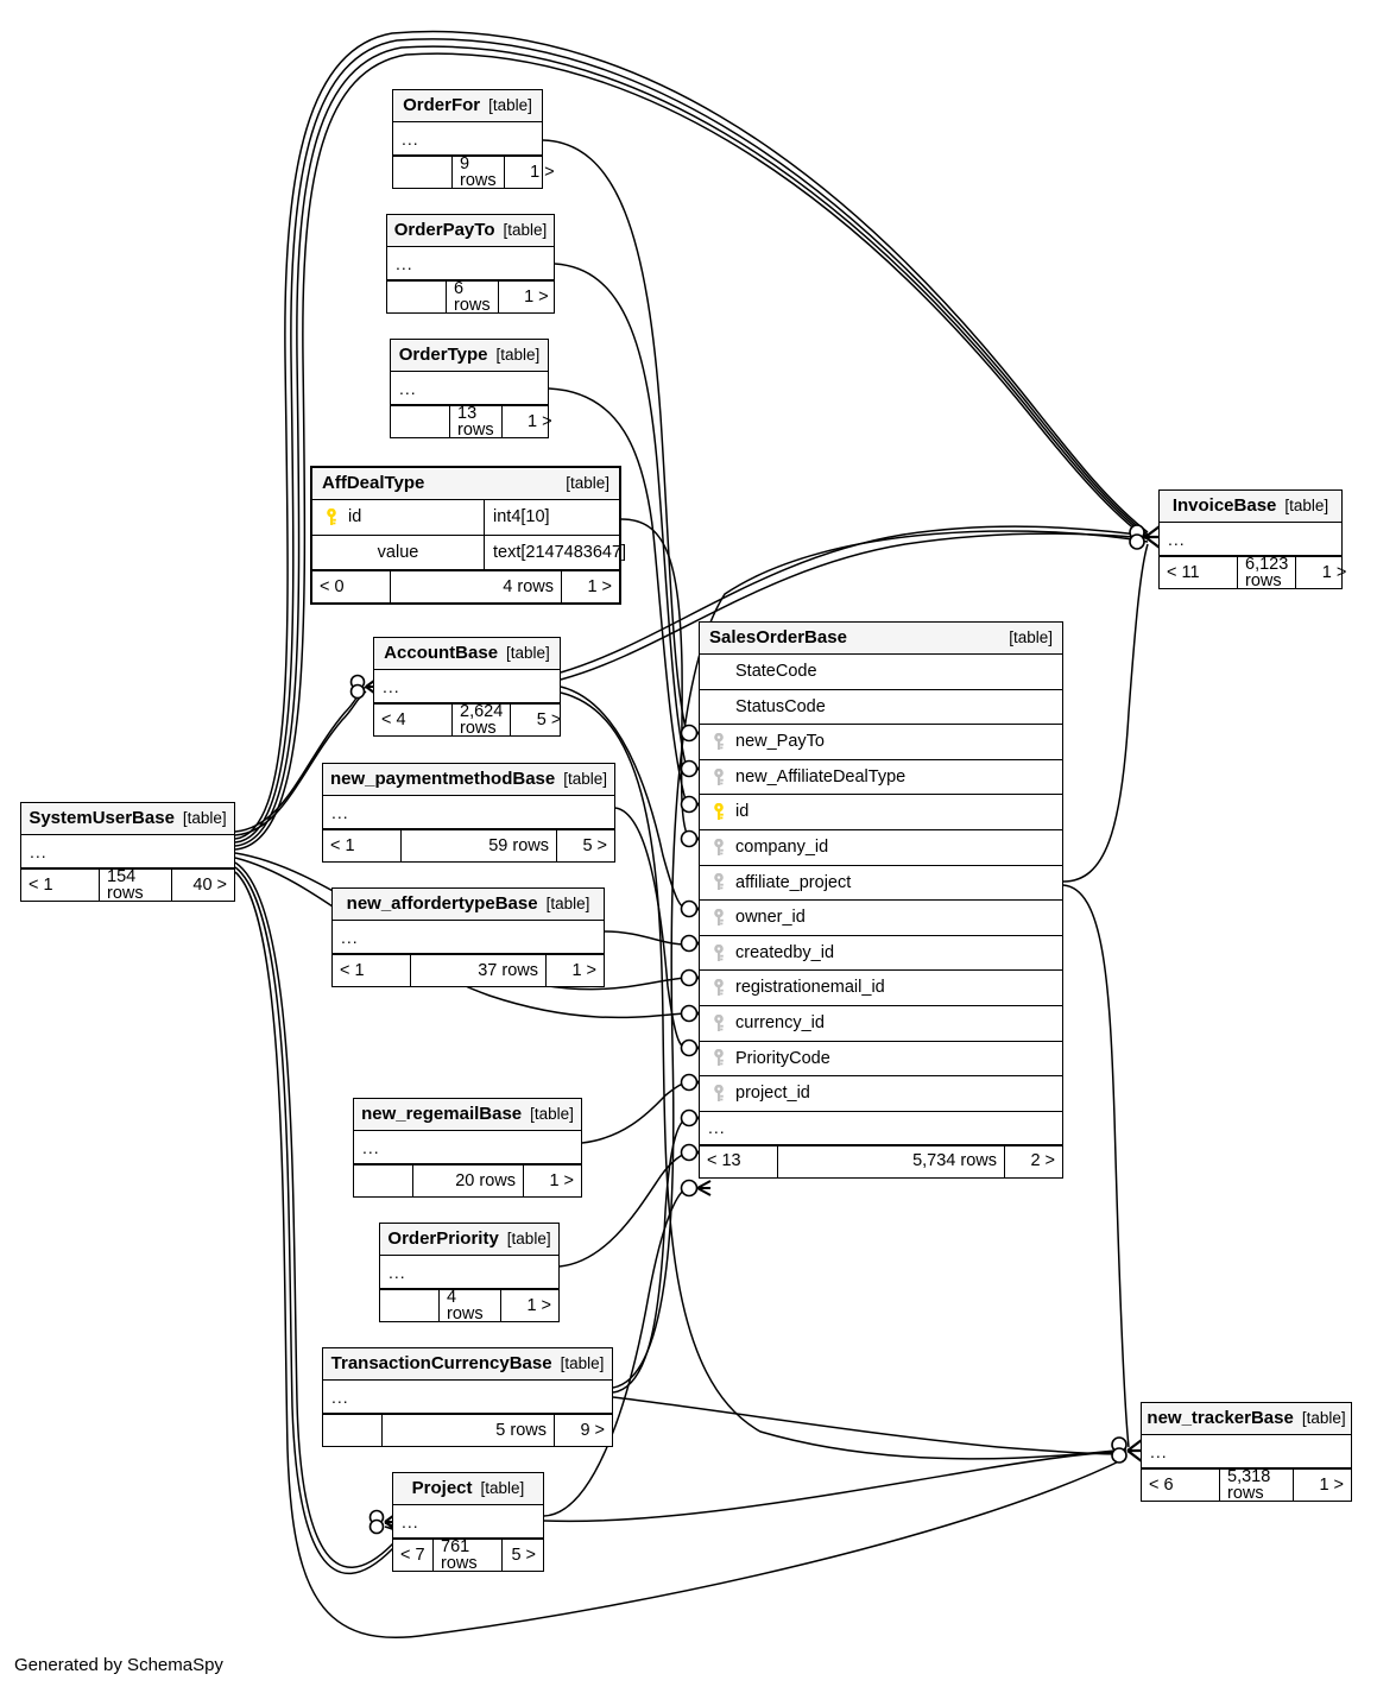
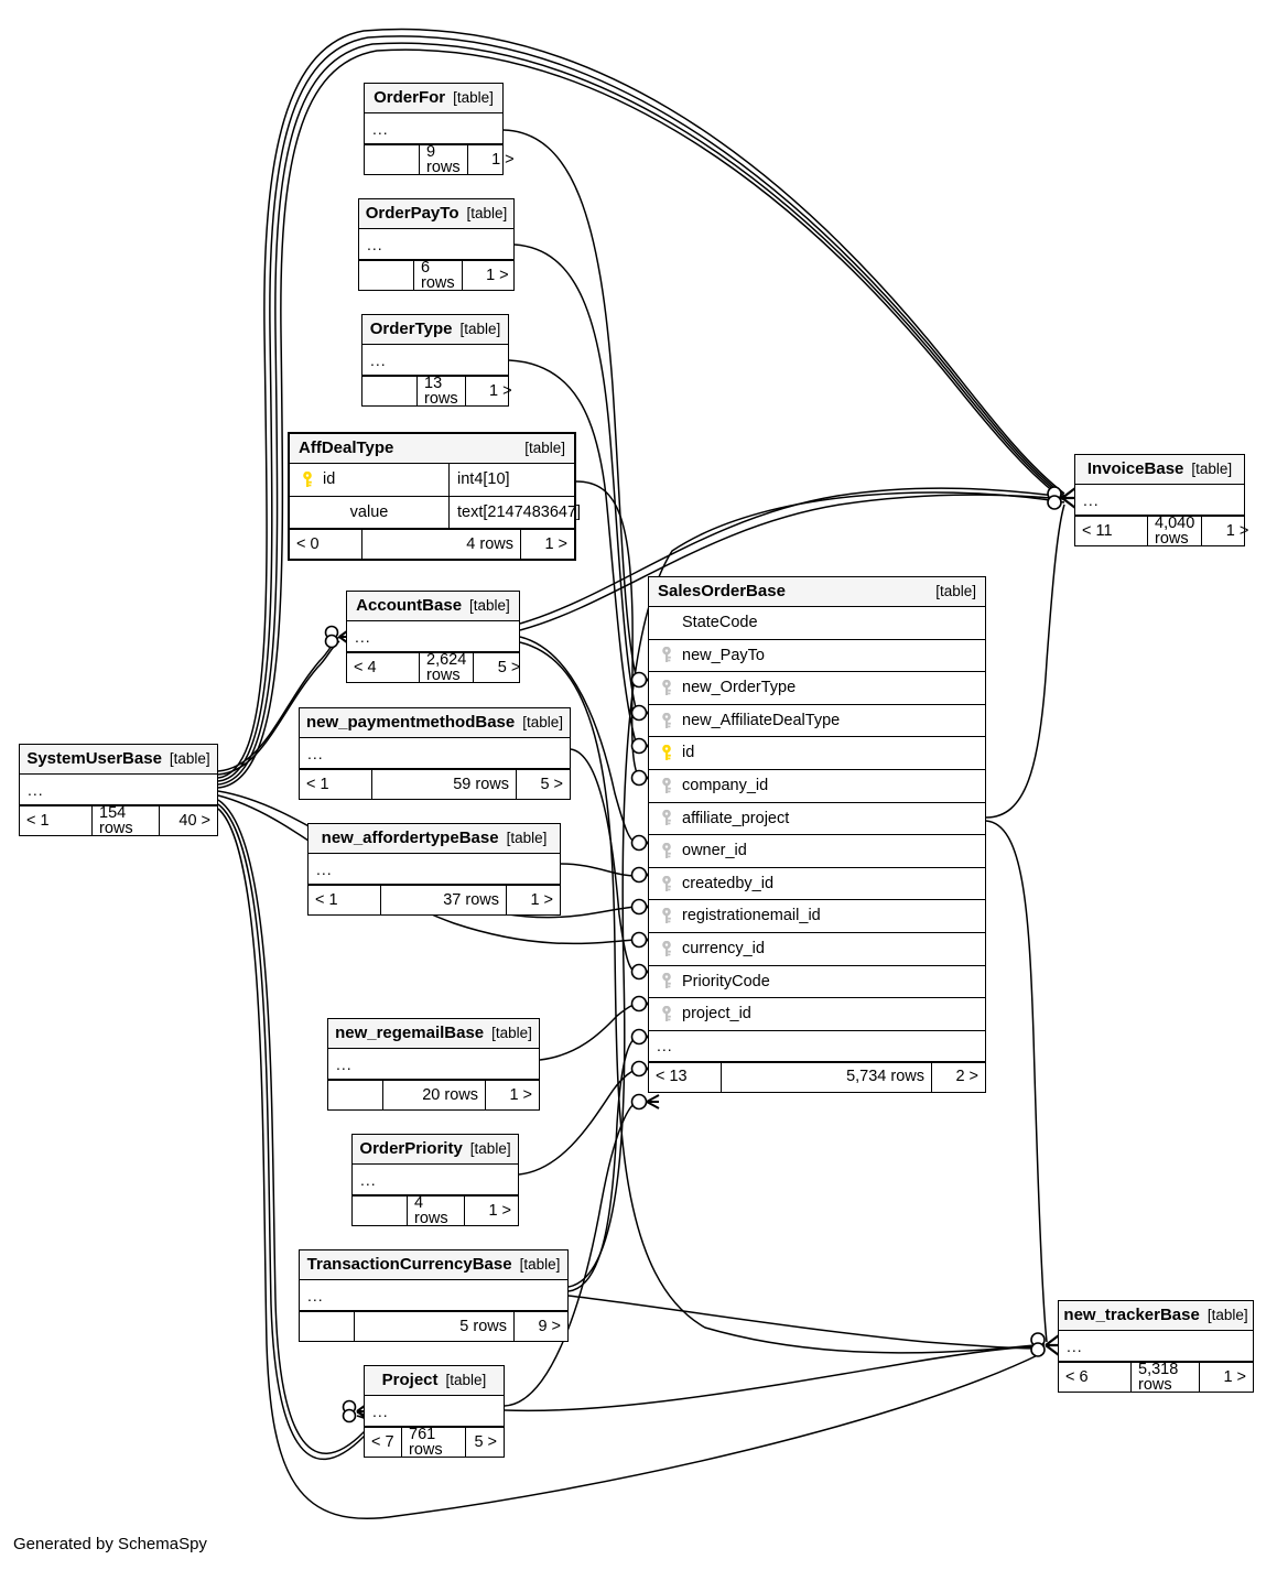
  OrderFor
  [table]
  ...
  9 rows
  1 >
  OrderPayTo
  [table]
  ...
  6 rows
  1 >
  OrderType
  [table]
  ...
  13 rows
  1 >
  AffDealType
  [table]
  id
  int4[10]
  value
  text[2147483647]
  < 0
  4 rows
  1 >
  AccountBase
  [table]
  ...
  < 4
  2,624 rows
  5 >
  SystemUserBase
  [table]
  ...
  < 1
  154 rows
  40 >
  new_paymentmethodBase
  [table]
  ...
  < 1
  59 rows
  5 >
  new_affordertypeBase
  [table]
  ...
  < 1
  37 rows
  1 >
  new_regemailBase
  [table]
  ...
  20 rows
  1 >
  OrderPriority
  [table]
  ...
  4 rows
  1 >
  TransactionCurrencyBase
  [table]
  ...
  5 rows
  9 >
  Project
  [table]
  ...
  < 7
  761 rows
  5 >
  InvoiceBase
  [table]
  ...
  < 11
- 6,123 rows
+ 4,040 rows
  1 >
  new_trackerBase
  [table]
  ...
  < 6
  5,318 rows
  1 >
  SalesOrderBase
  [table]
  StateCode
- StatusCode
  new_PayTo
+ new_OrderType
  new_AffiliateDealType
  id
  company_id
  affiliate_project
  owner_id
  createdby_id
  registrationemail_id
  currency_id
  PriorityCode
  project_id
  ...
  < 13
  5,734 rows
  2 >
  Generated by SchemaSpy
